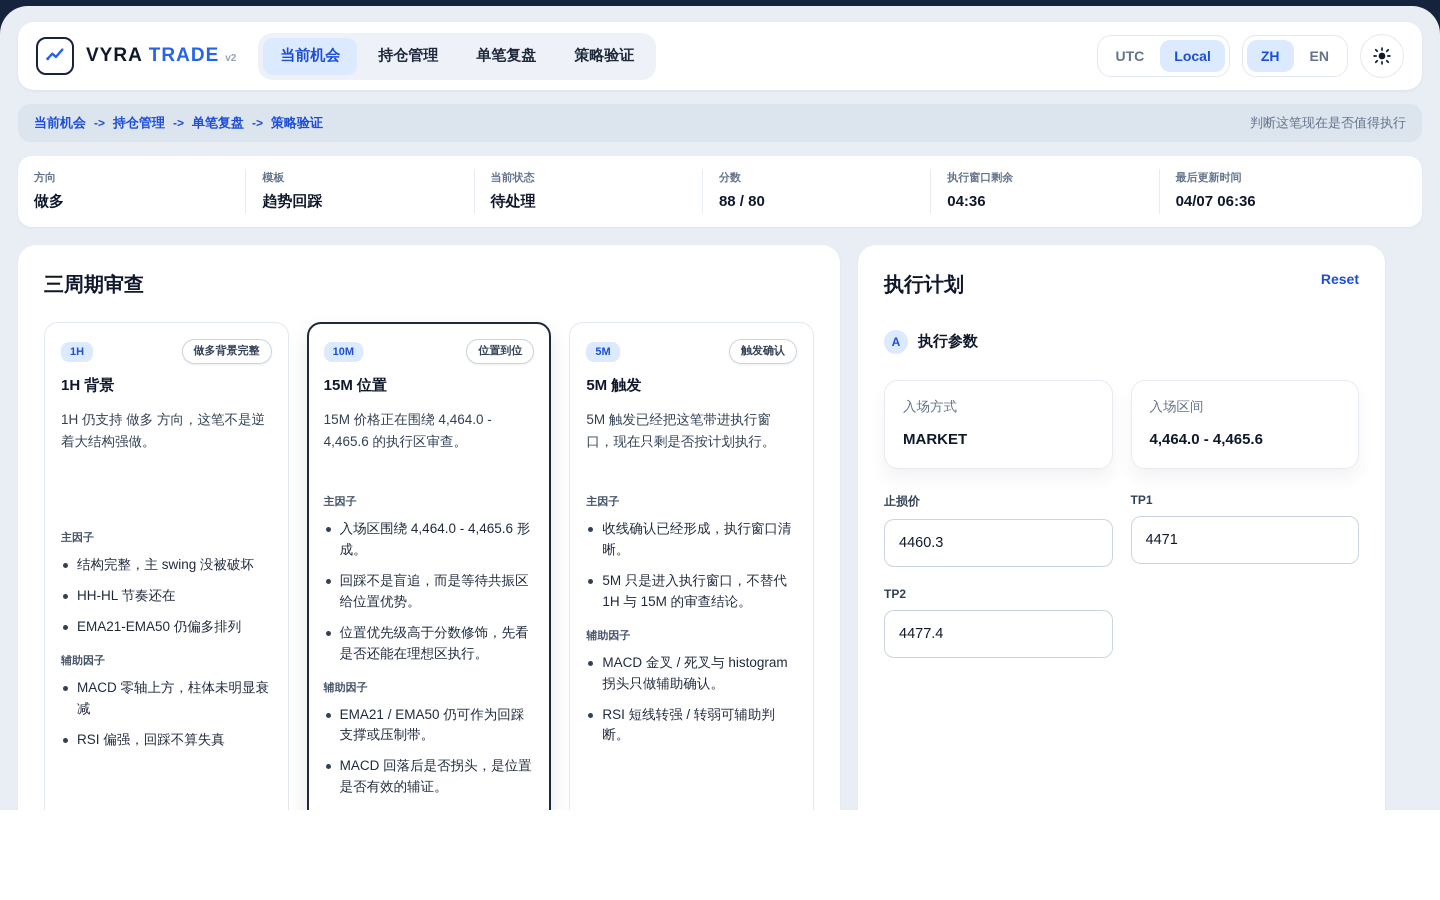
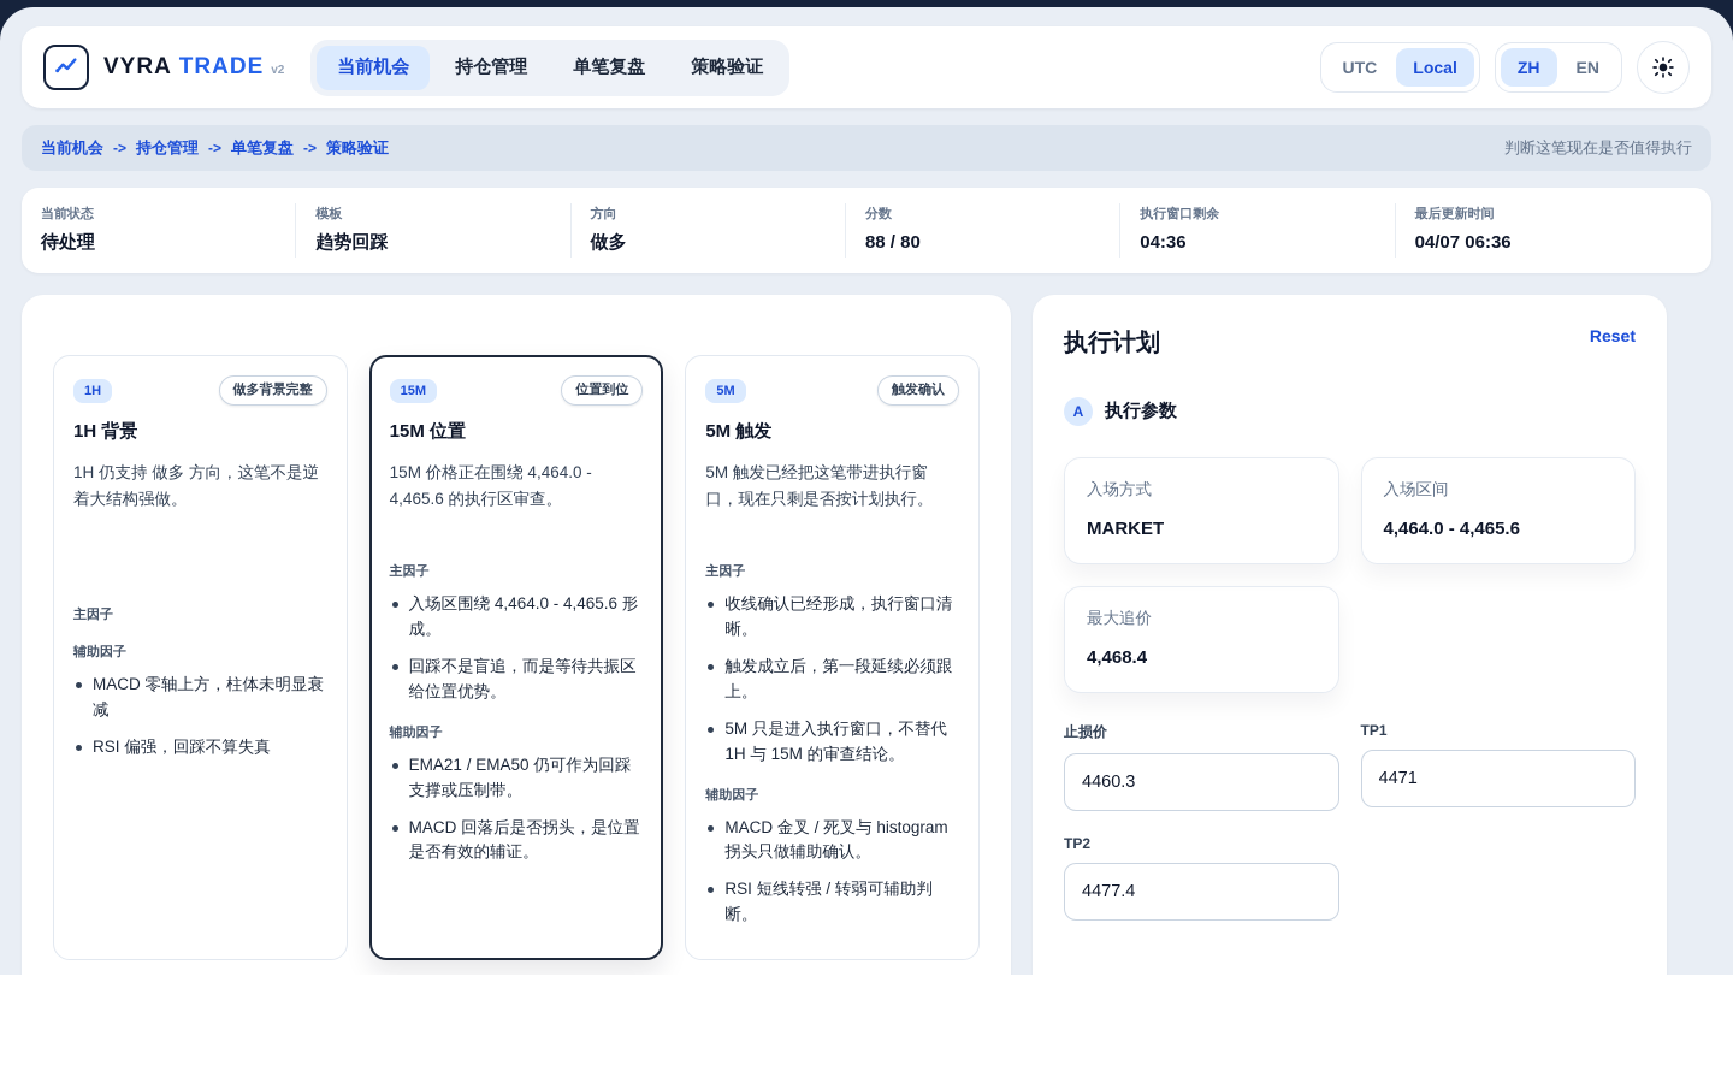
  VYRA
  TRADE
  v2
  当前机会
  持仓管理
  单笔复盘
  策略验证
  UTC
  Local
  ZH
  EN
  当前机会
  ->
  持仓管理
  ->
  单笔复盘
  ->
  策略验证
  判断这笔现在是否值得执行
- 方向
+ 当前状态
- 做多
+ 待处理
  模板
  趋势回踩
- 当前状态
+ 方向
- 待处理
+ 做多
  分数
  88 / 80
  执行窗口剩余
  04:36
  最后更新时间
  04/07 06:36
- 三周期审查
  1H
  做多背景完整
  1H 背景
  1H 仍支持 做多 方向，这笔不是逆着大结构强做。
  主因子
- 结构完整，主 swing 没被破坏
- HH-HL 节奏还在
- EMA21-EMA50 仍偏多排列
  辅助因子
  MACD 零轴上方，柱体未明显衰减
  RSI 偏强，回踩不算失真
- 10M
+ 15M
  位置到位
  15M 位置
  15M 价格正在围绕 4,464.0 - 4,465.6 的执行区审查。
  主因子
  入场区围绕 4,464.0 - 4,465.6 形成。
  回踩不是盲追，而是等待共振区给位置优势。
- 位置优先级高于分数修饰，先看是否还能在理想区执行。
  辅助因子
  EMA21 / EMA50 仍可作为回踩支撑或压制带。
  MACD 回落后是否拐头，是位置是否有效的辅证。
  5M
  触发确认
  5M 触发
  5M 触发已经把这笔带进执行窗口，现在只剩是否按计划执行。
  主因子
  收线确认已经形成，执行窗口清晰。
+ 触发成立后，第一段延续必须跟上。
  5M 只是进入执行窗口，不替代 1H 与 15M 的审查结论。
  辅助因子
  MACD 金叉 / 死叉与 histogram 拐头只做辅助确认。
  RSI 短线转强 / 转弱可辅助判断。
  执行计划
  Reset
  A
  执行参数
  入场方式
  MARKET
  入场区间
  4,464.0 - 4,465.6
+ 最大追价
+ 4,468.4
  止损价
  4460.3
  TP1
  4471
  TP2
  4477.4
